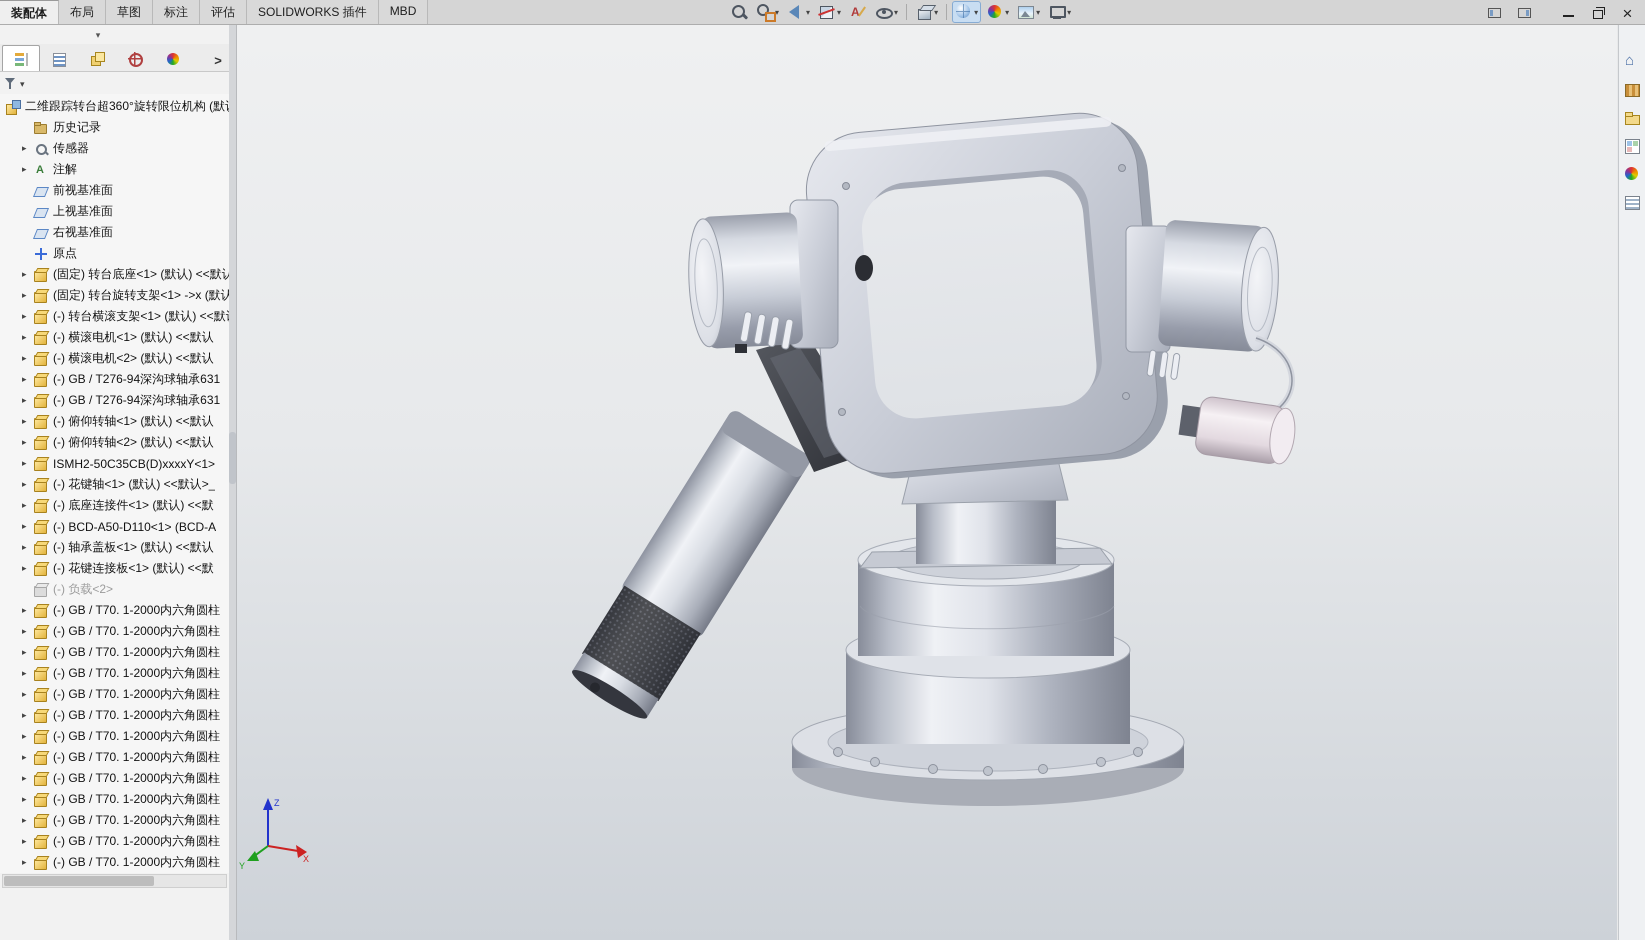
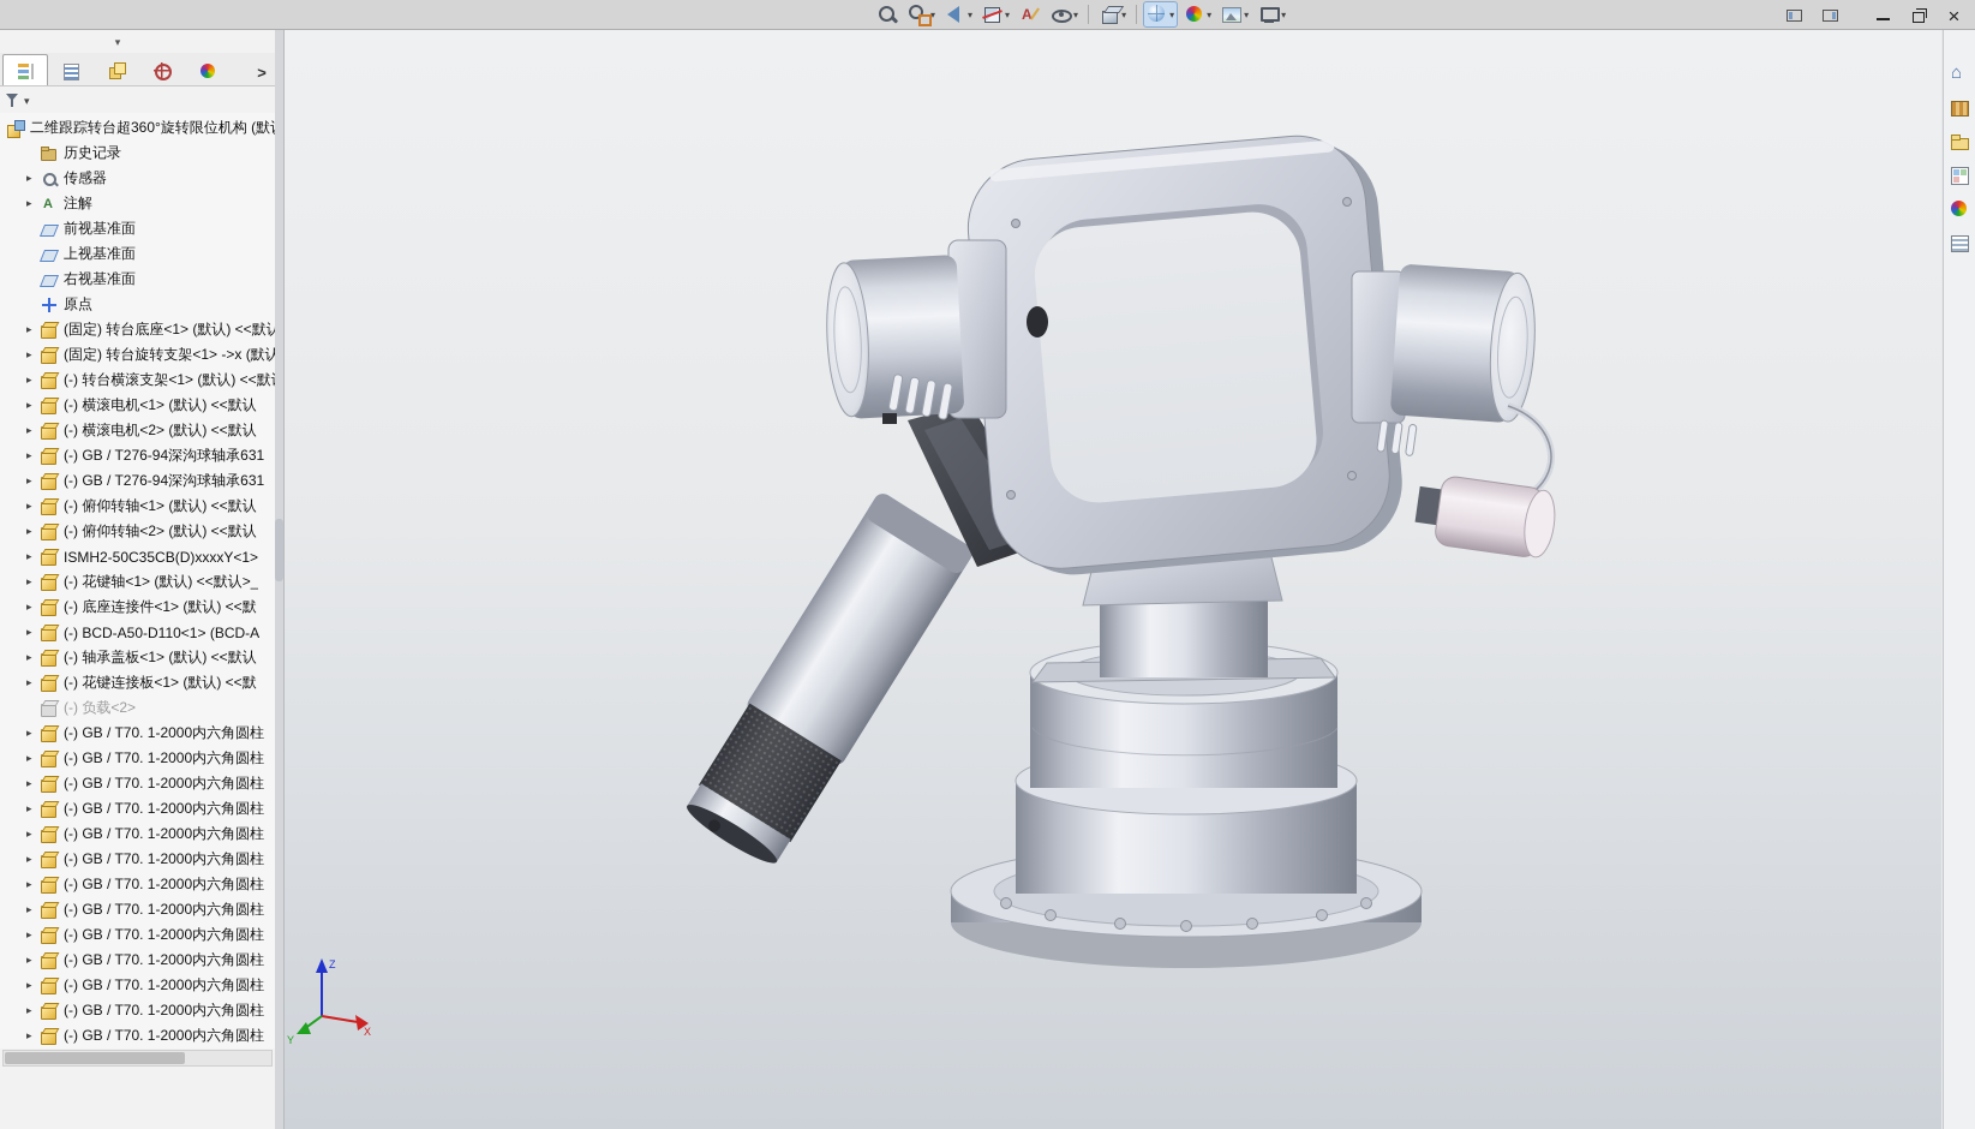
  Z
  X
  Y
- 装配体
- 布局
- 草图
- 标注
- 评估
- SOLIDWORKS 插件
- MBD
  二维跟踪转台超360°旋转限位机构 (默
  历史记录
  传感器
  注解
  前视基准面
  上视基准面
  右视基准面
  原点
  (固定) 转台底座<1> (默认) <<默认
  (固定) 转台旋转支架<1> ->x (默认
  (-) 转台横滚支架<1> (默认) <<默
  (-) 横滚电机<1> (默认) <<默认
  (-) 横滚电机<2> (默认) <<默认
  (-) GB / T276-94深沟球轴承631
  (-) GB / T276-94深沟球轴承631
  (-) 俯仰转轴<1> (默认) <<默认
  (-) 俯仰转轴<2> (默认) <<默认
  ISMH2-50C35CB(D)xxxxY<1>
  (-) 花键轴<1> (默认) <<默认>_
  (-) 底座连接件<1> (默认) <<默
  (-) BCD-A50-D110<1> (BCD-A
  (-) 轴承盖板<1> (默认) <<默认
  (-) 花键连接板<1> (默认) <<默
  (-) 负载<2>
  (-) GB / T70. 1-2000内六角圆柱
  (-) GB / T70. 1-2000内六角圆柱
  (-) GB / T70. 1-2000内六角圆柱
  (-) GB / T70. 1-2000内六角圆柱
  (-) GB / T70. 1-2000内六角圆柱
  (-) GB / T70. 1-2000内六角圆柱
  (-) GB / T70. 1-2000内六角圆柱
  (-) GB / T70. 1-2000内六角圆柱
  (-) GB / T70. 1-2000内六角圆柱
  (-) GB / T70. 1-2000内六角圆柱
  (-) GB / T70. 1-2000内六角圆柱
  (-) GB / T70. 1-2000内六角圆柱
  (-) GB / T70. 1-2000内六角圆柱
